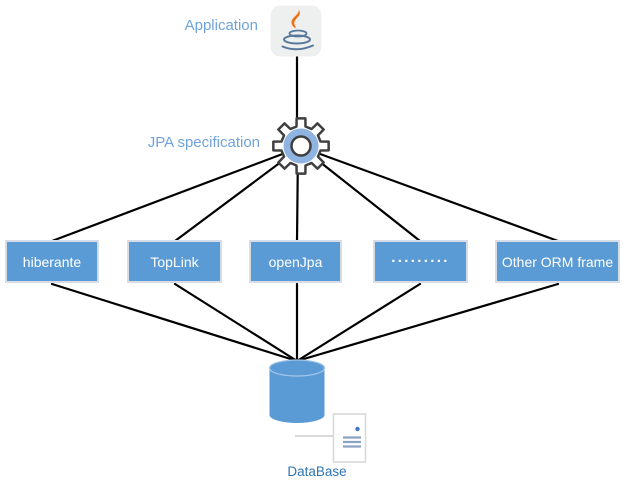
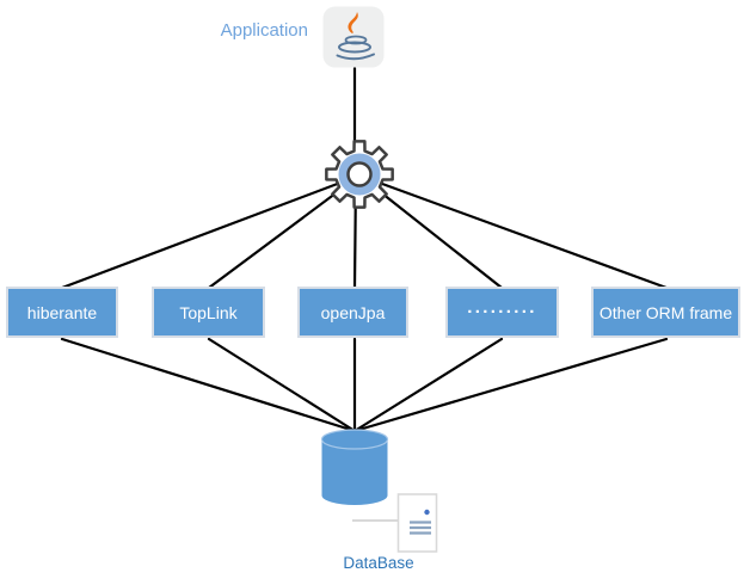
  Application
- JPA specification
  hiberante
  TopLink
  openJpa
  ·········
  Other ORM frame
  DataBase
